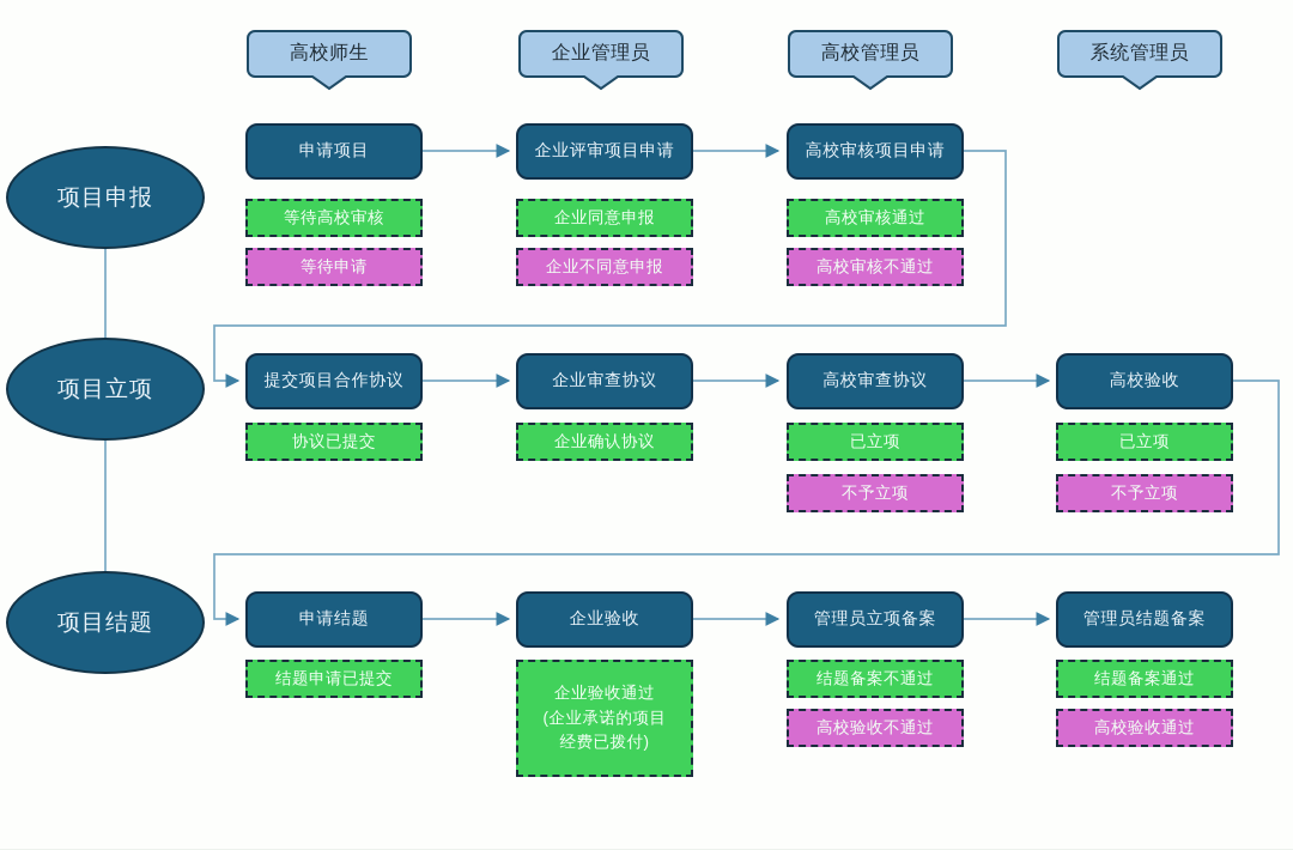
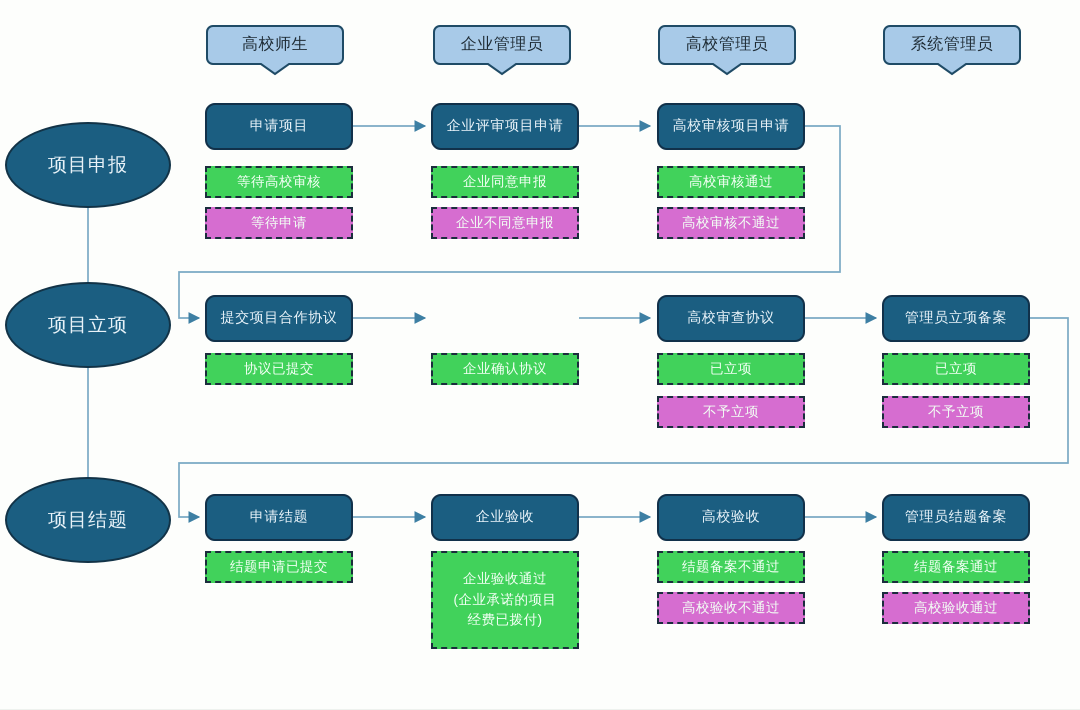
  高校师生
  企业管理员
  高校管理员
  系统管理员
  项目申报
  项目立项
  项目结题
  申请项目
  等待高校审核
  等待申请
  企业评审项目申请
  企业同意申报
  企业不同意申报
  高校审核项目申请
  高校审核通过
  高校审核不通过
  提交项目合作协议
  协议已提交
- 企业审查协议
  企业确认协议
  高校审查协议
  已立项
  不予立项
- 高校验收
+ 管理员立项备案
  已立项
  不予立项
  申请结题
  结题申请已提交
  企业验收
  企业验收通过
  (企业承诺的项目
  经费已拨付)
- 管理员立项备案
+ 高校验收
  结题备案不通过
  高校验收不通过
  管理员结题备案
  结题备案通过
  高校验收通过
